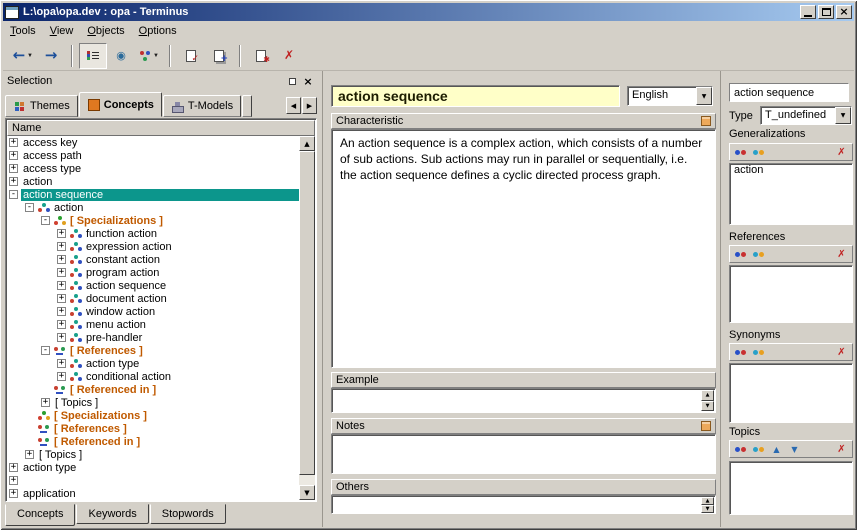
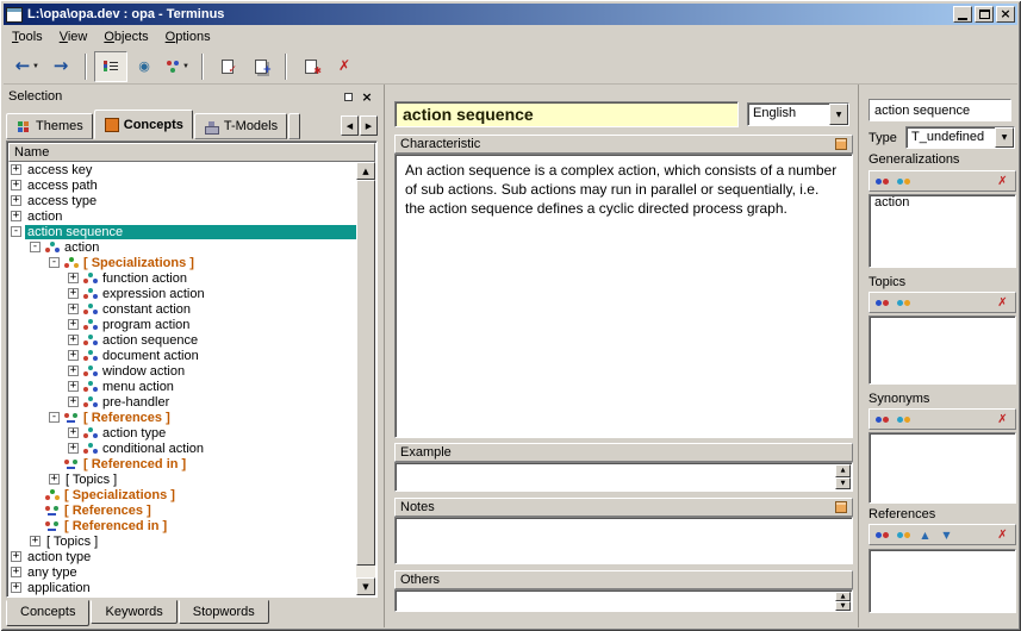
  L:\opa\opa.dev : opa - Terminus
  Tools
  View
  Objects
  Options
  Selection
  Themes
  Concepts
  T-Models
  Name
  +
  access key
  +
  access path
  +
  access type
  +
  action
  -
  action sequence
  -
  action
  -
  [ Specializations ]
  +
  function action
  +
  expression action
  +
  constant action
  +
  program action
  +
  action sequence
  +
  document action
  +
  window action
  +
  menu action
  +
  pre-handler
  -
  [ References ]
  +
  action type
  +
  conditional action
  [ Referenced in ]
  +
  [ Topics ]
  [ Specializations ]
  [ References ]
  [ Referenced in ]
  +
  [ Topics ]
  +
  action type
  +
+ any type
  +
  application
  Concepts
  Keywords
  Stopwords
  action sequence
  English
  Characteristic
  An action sequence is a complex action, which consists of a number of sub actions. Sub actions may run in parallel or sequentially, i.e. the action sequence defines a cyclic directed process graph.
  Example
  Notes
  Others
  action sequence
  Type
  T_undefined
  Generalizations
  action
- References
+ Topics
  Synonyms
- Topics
+ References
